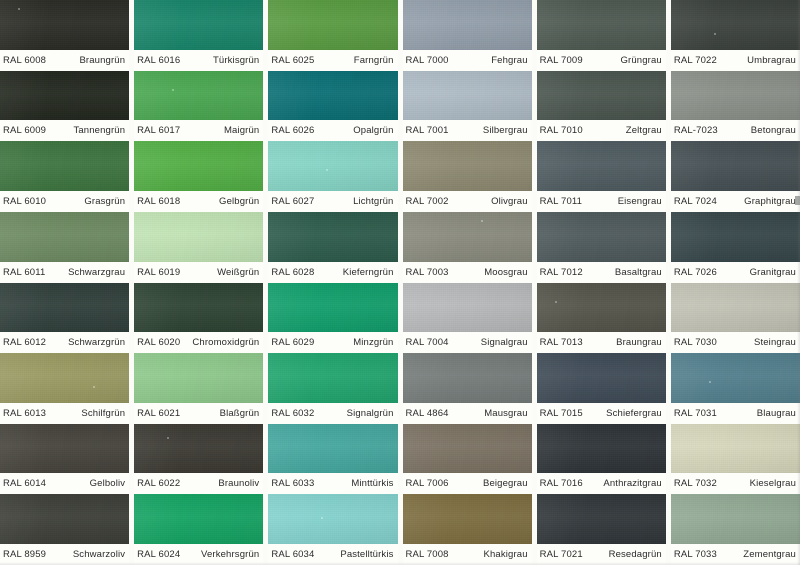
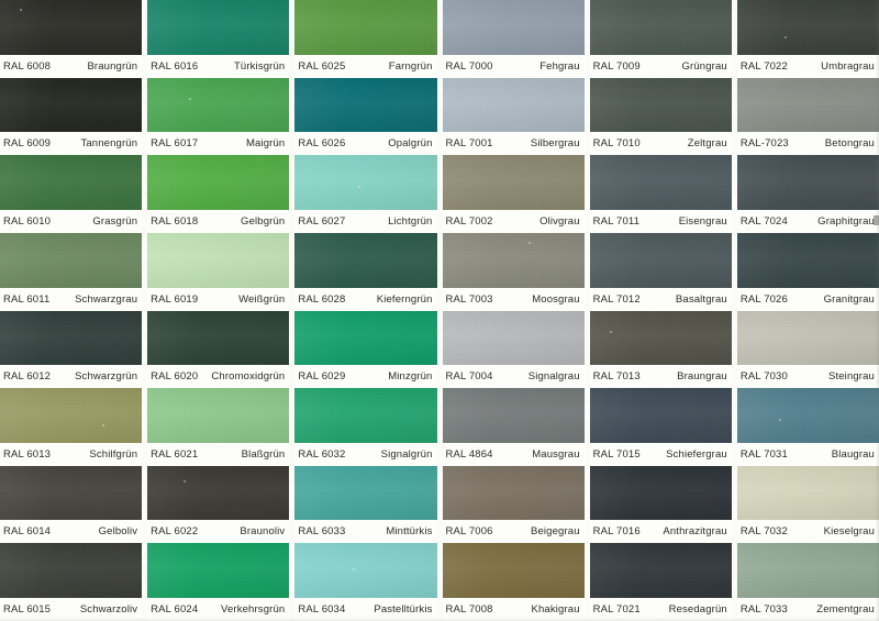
  RAL 6008
  Braungrün
  RAL 6016
  Türkisgrün
  RAL 6025
  Farngrün
  RAL 7000
  Fehgrau
  RAL 7009
  Grüngrau
  RAL 7022
  Umbragrau
  RAL 6009
  Tannengrün
  RAL 6017
  Maigrün
  RAL 6026
  Opalgrün
  RAL 7001
  Silbergrau
  RAL 7010
  Zeltgrau
  RAL-7023
  Betongrau
  RAL 6010
  Grasgrün
  RAL 6018
  Gelbgrün
  RAL 6027
  Lichtgrün
  RAL 7002
  Olivgrau
  RAL 7011
  Eisengrau
  RAL 7024
  Graphitgrau
  RAL 6011
  Schwarzgrau
  RAL 6019
  Weißgrün
  RAL 6028
  Kieferngrün
  RAL 7003
  Moosgrau
  RAL 7012
  Basaltgrau
  RAL 7026
  Granitgrau
  RAL 6012
  Schwarzgrün
  RAL 6020
  Chromoxidgrün
  RAL 6029
  Minzgrün
  RAL 7004
  Signalgrau
  RAL 7013
  Braungrau
  RAL 7030
  Steingrau
  RAL 6013
  Schilfgrün
  RAL 6021
  Blaßgrün
  RAL 6032
  Signalgrün
  RAL 4864
  Mausgrau
  RAL 7015
  Schiefergrau
  RAL 7031
  Blaugrau
  RAL 6014
  Gelboliv
  RAL 6022
  Braunoliv
  RAL 6033
  Minttürkis
  RAL 7006
  Beigegrau
  RAL 7016
  Anthrazitgrau
  RAL 7032
  Kieselgrau
- RAL 8959
+ RAL 6015
  Schwarzoliv
  RAL 6024
  Verkehrsgrün
  RAL 6034
  Pastelltürkis
  RAL 7008
  Khakigrau
  RAL 7021
  Resedagrün
  RAL 7033
  Zementgrau
